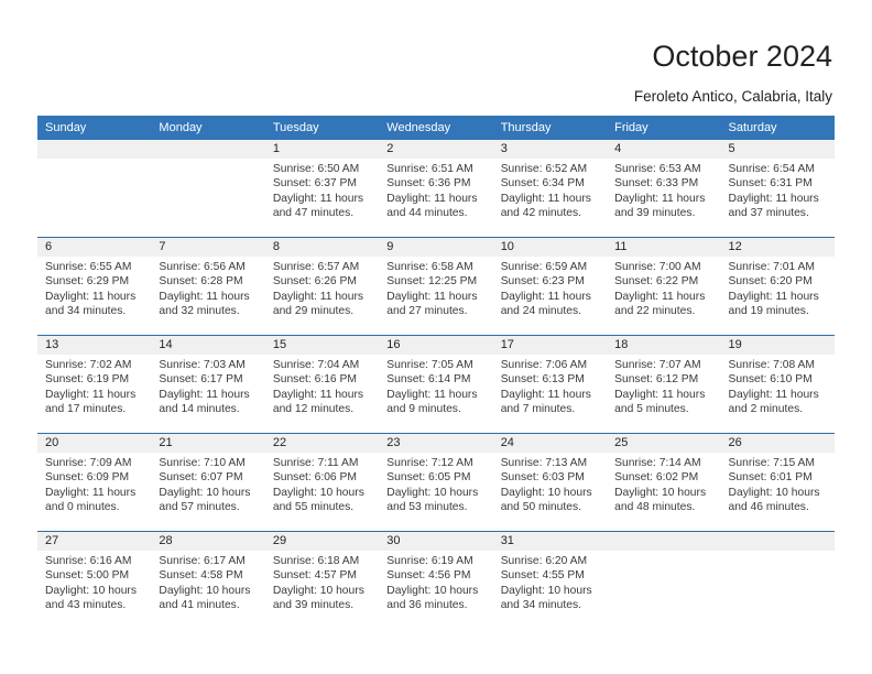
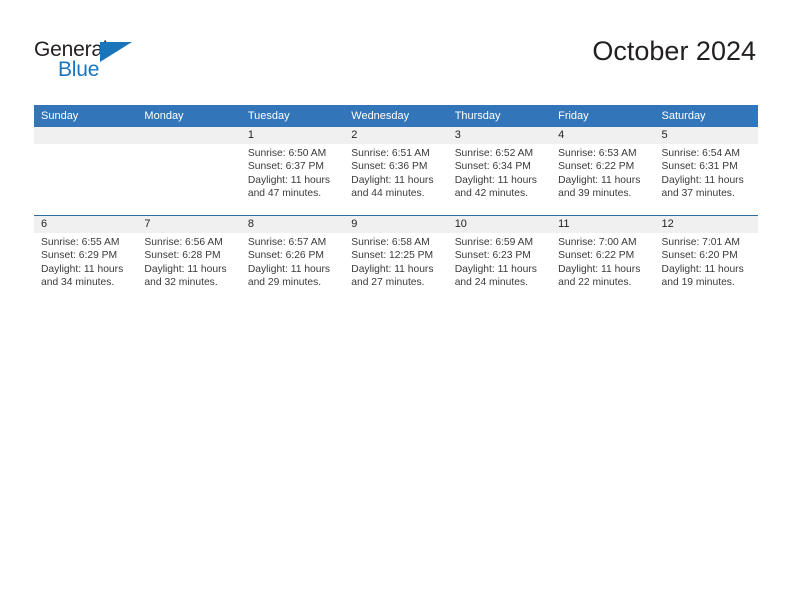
+ General
+ Blue
  October 2024
- Feroleto Antico, Calabria, Italy
  Sunday	Monday	Tuesday	Wednesday	Thursday	Friday	Saturday
- 		1Sunrise: 6:50 AMSunset: 6:37 PMDaylight: 11 hoursand 47 minutes.	2Sunrise: 6:51 AMSunset: 6:36 PMDaylight: 11 hoursand 44 minutes.	3Sunrise: 6:52 AMSunset: 6:34 PMDaylight: 11 hoursand 42 minutes.	4Sunrise: 6:53 AMSunset: 6:33 PMDaylight: 11 hoursand 39 minutes.	5Sunrise: 6:54 AMSunset: 6:31 PMDaylight: 11 hoursand 37 minutes.
+ 		1Sunrise: 6:50 AMSunset: 6:37 PMDaylight: 11 hoursand 47 minutes.	2Sunrise: 6:51 AMSunset: 6:36 PMDaylight: 11 hoursand 44 minutes.	3Sunrise: 6:52 AMSunset: 6:34 PMDaylight: 11 hoursand 42 minutes.	4Sunrise: 6:53 AMSunset: 6:22 PMDaylight: 11 hoursand 39 minutes.	5Sunrise: 6:54 AMSunset: 6:31 PMDaylight: 11 hoursand 37 minutes.
  6Sunrise: 6:55 AMSunset: 6:29 PMDaylight: 11 hoursand 34 minutes.	7Sunrise: 6:56 AMSunset: 6:28 PMDaylight: 11 hoursand 32 minutes.	8Sunrise: 6:57 AMSunset: 6:26 PMDaylight: 11 hoursand 29 minutes.	9Sunrise: 6:58 AMSunset: 12:25 PMDaylight: 11 hoursand 27 minutes.	10Sunrise: 6:59 AMSunset: 6:23 PMDaylight: 11 hoursand 24 minutes.	11Sunrise: 7:00 AMSunset: 6:22 PMDaylight: 11 hoursand 22 minutes.	12Sunrise: 7:01 AMSunset: 6:20 PMDaylight: 11 hoursand 19 minutes.
- 13Sunrise: 7:02 AMSunset: 6:19 PMDaylight: 11 hoursand 17 minutes.	14Sunrise: 7:03 AMSunset: 6:17 PMDaylight: 11 hoursand 14 minutes.	15Sunrise: 7:04 AMSunset: 6:16 PMDaylight: 11 hoursand 12 minutes.	16Sunrise: 7:05 AMSunset: 6:14 PMDaylight: 11 hoursand 9 minutes.	17Sunrise: 7:06 AMSunset: 6:13 PMDaylight: 11 hoursand 7 minutes.	18Sunrise: 7:07 AMSunset: 6:12 PMDaylight: 11 hoursand 5 minutes.	19Sunrise: 7:08 AMSunset: 6:10 PMDaylight: 11 hoursand 2 minutes.
- 20Sunrise: 7:09 AMSunset: 6:09 PMDaylight: 11 hoursand 0 minutes.	21Sunrise: 7:10 AMSunset: 6:07 PMDaylight: 10 hoursand 57 minutes.	22Sunrise: 7:11 AMSunset: 6:06 PMDaylight: 10 hoursand 55 minutes.	23Sunrise: 7:12 AMSunset: 6:05 PMDaylight: 10 hoursand 53 minutes.	24Sunrise: 7:13 AMSunset: 6:03 PMDaylight: 10 hoursand 50 minutes.	25Sunrise: 7:14 AMSunset: 6:02 PMDaylight: 10 hoursand 48 minutes.	26Sunrise: 7:15 AMSunset: 6:01 PMDaylight: 10 hoursand 46 minutes.
- 27Sunrise: 6:16 AMSunset: 5:00 PMDaylight: 10 hoursand 43 minutes.	28Sunrise: 6:17 AMSunset: 4:58 PMDaylight: 10 hoursand 41 minutes.	29Sunrise: 6:18 AMSunset: 4:57 PMDaylight: 10 hoursand 39 minutes.	30Sunrise: 6:19 AMSunset: 4:56 PMDaylight: 10 hoursand 36 minutes.	31Sunrise: 6:20 AMSunset: 4:55 PMDaylight: 10 hoursand 34 minutes.
